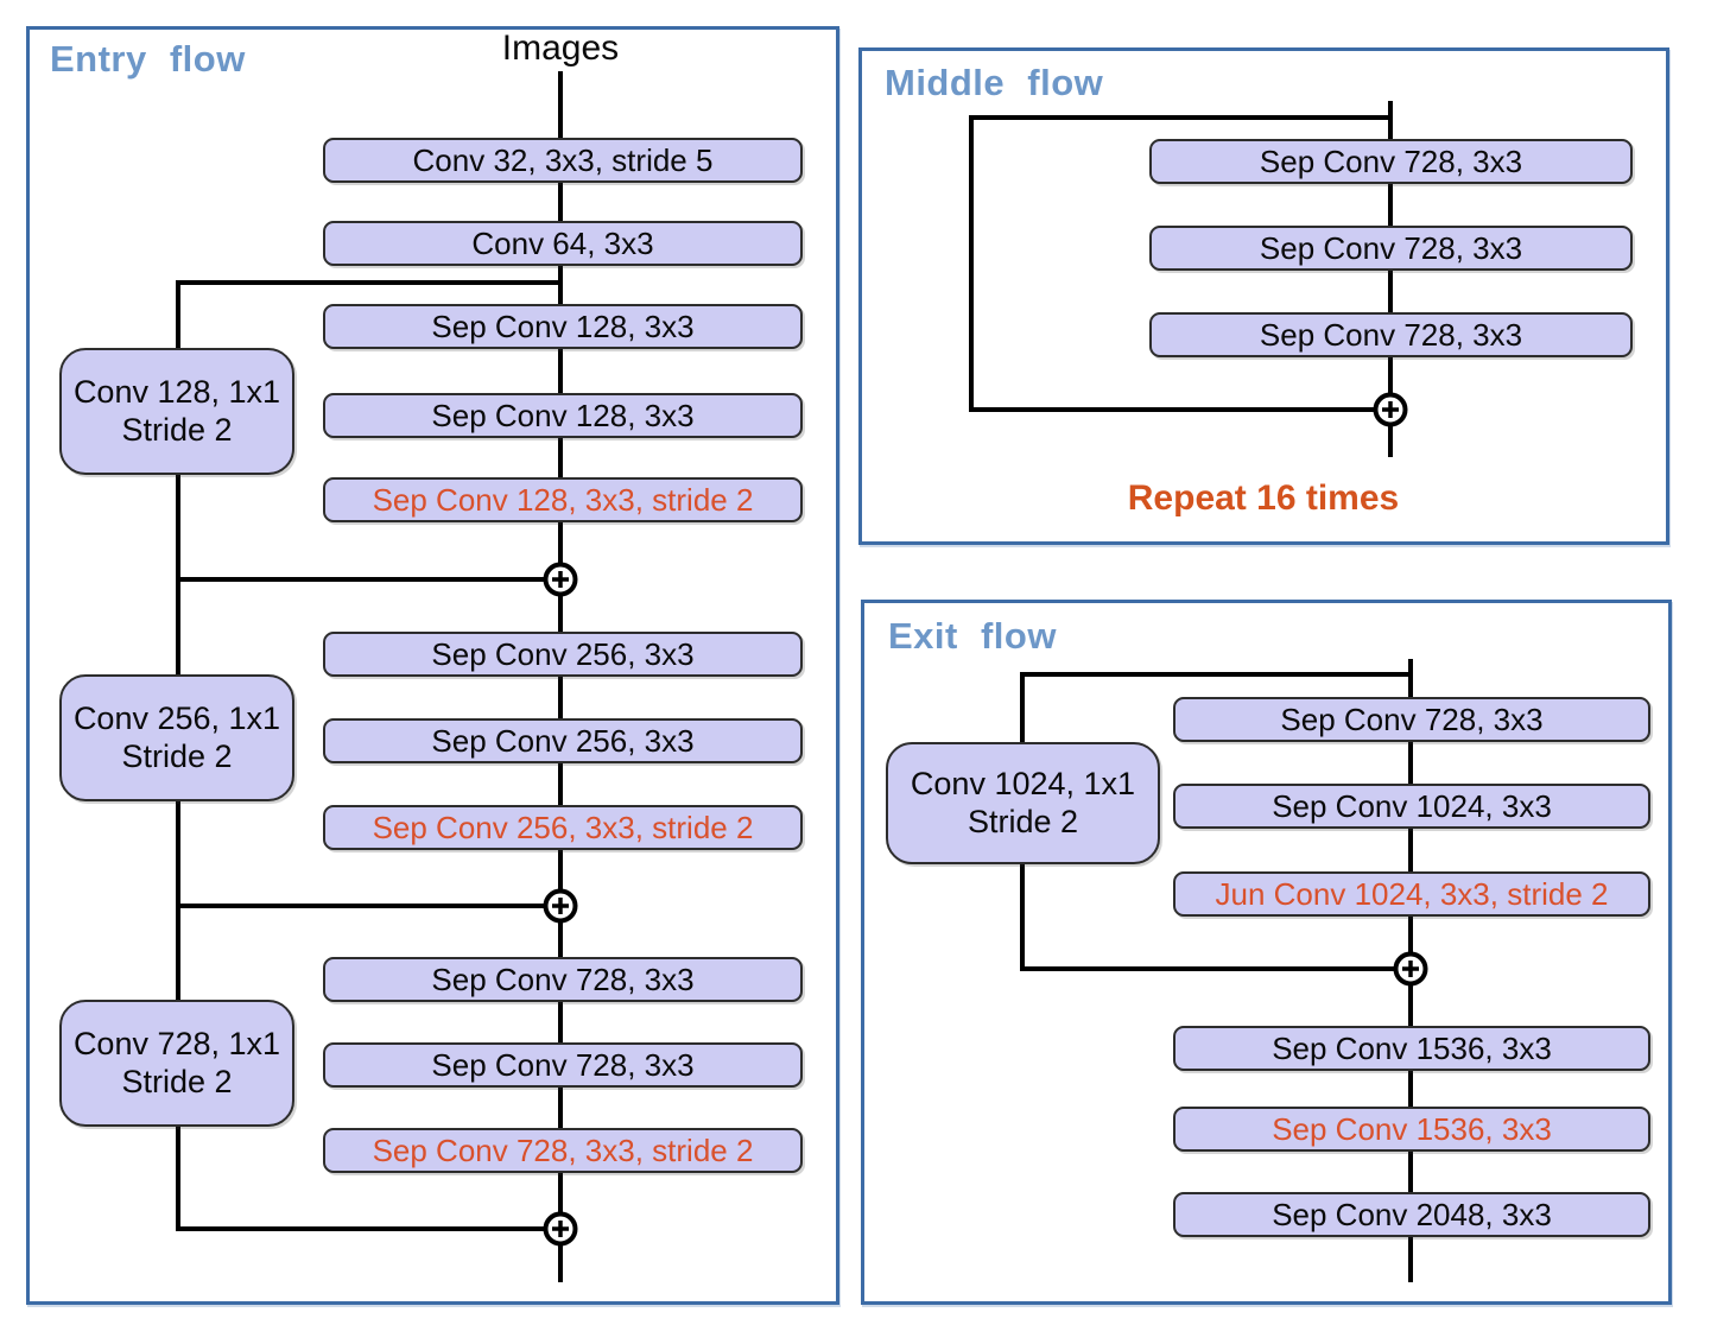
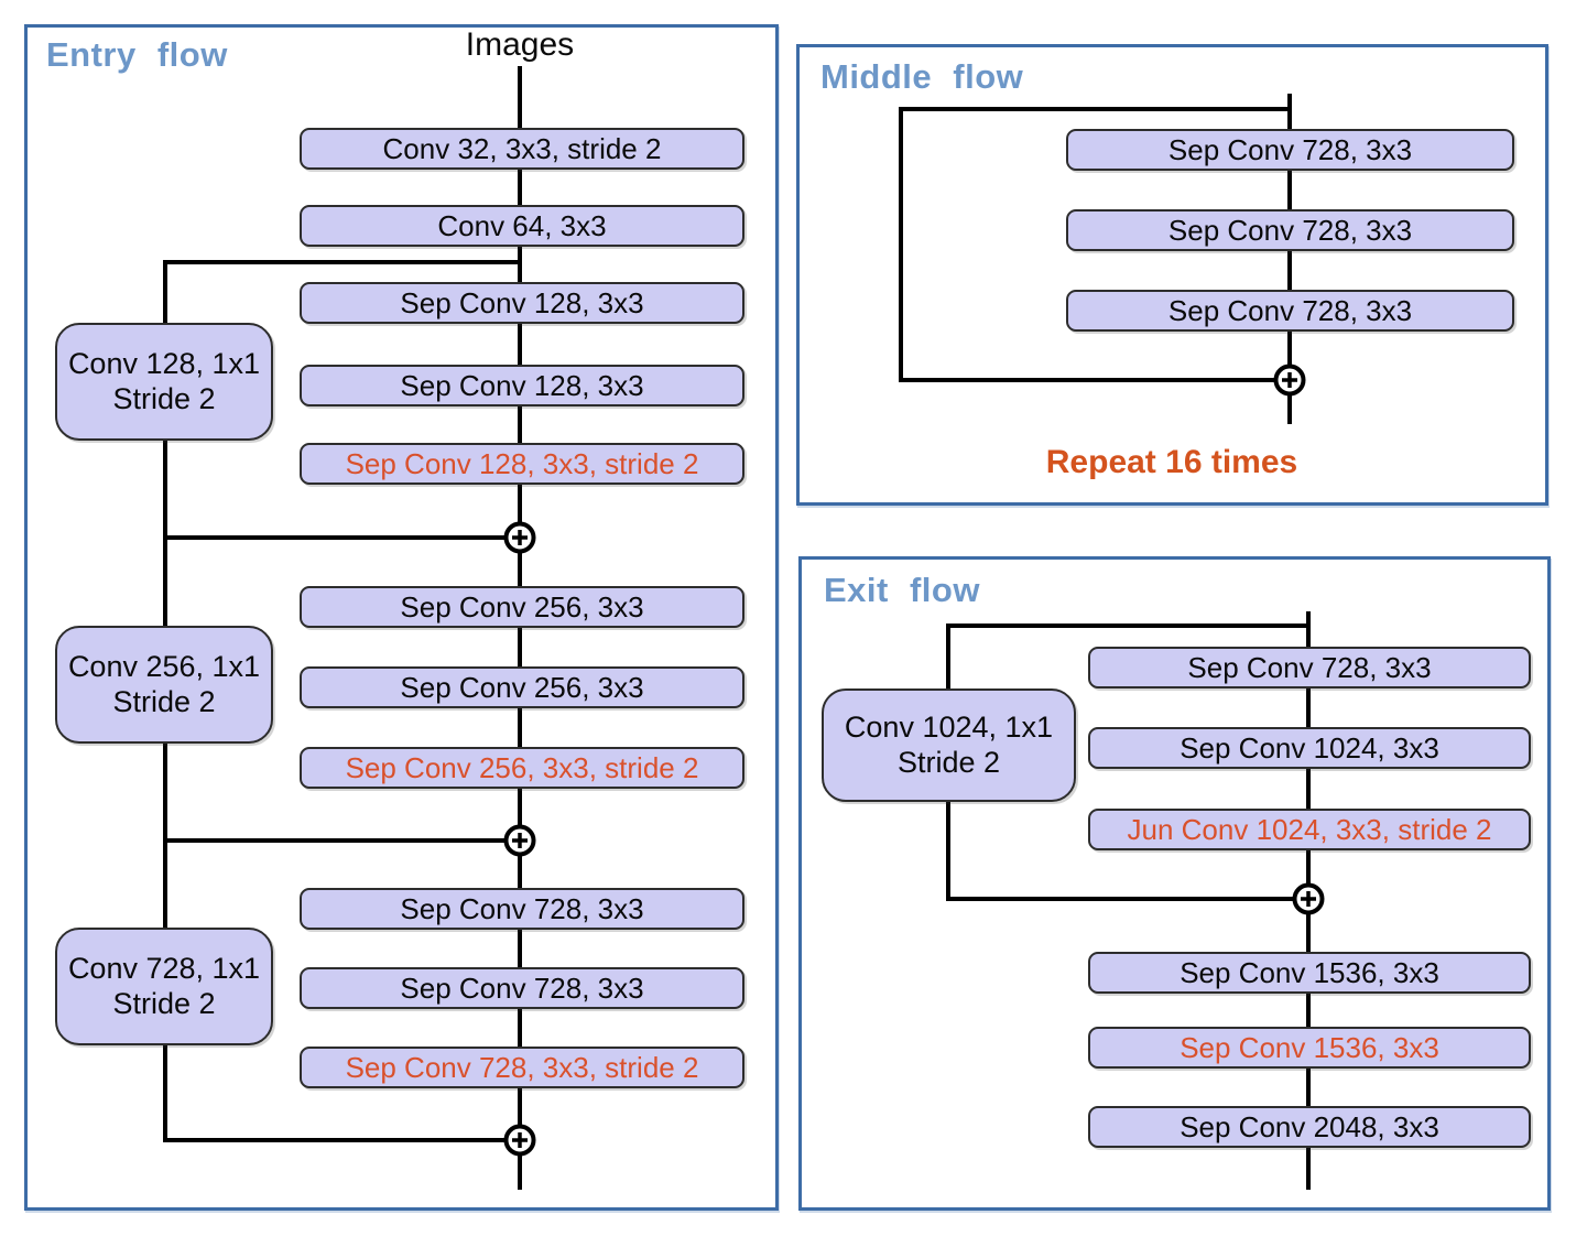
  Entry flow
  Middle flow
  Exit flow
  Images
  Repeat 16 times
- Conv 32, 3x3, stride 5
+ Conv 32, 3x3, stride 2
  Conv 64, 3x3
  Sep Conv 128, 3x3
  Sep Conv 128, 3x3
  Sep Conv 128, 3x3, stride 2
  Sep Conv 256, 3x3
  Sep Conv 256, 3x3
  Sep Conv 256, 3x3, stride 2
  Sep Conv 728, 3x3
  Sep Conv 728, 3x3
  Sep Conv 728, 3x3, stride 2
  Conv 128, 1x1
  Stride 2
  Conv 256, 1x1
  Stride 2
  Conv 728, 1x1
  Stride 2
  Sep Conv 728, 3x3
  Sep Conv 728, 3x3
  Sep Conv 728, 3x3
  Conv 1024, 1x1
  Stride 2
  Sep Conv 728, 3x3
  Sep Conv 1024, 3x3
  Jun Conv 1024, 3x3, stride 2
  Sep Conv 1536, 3x3
  Sep Conv 1536, 3x3
  Sep Conv 2048, 3x3
